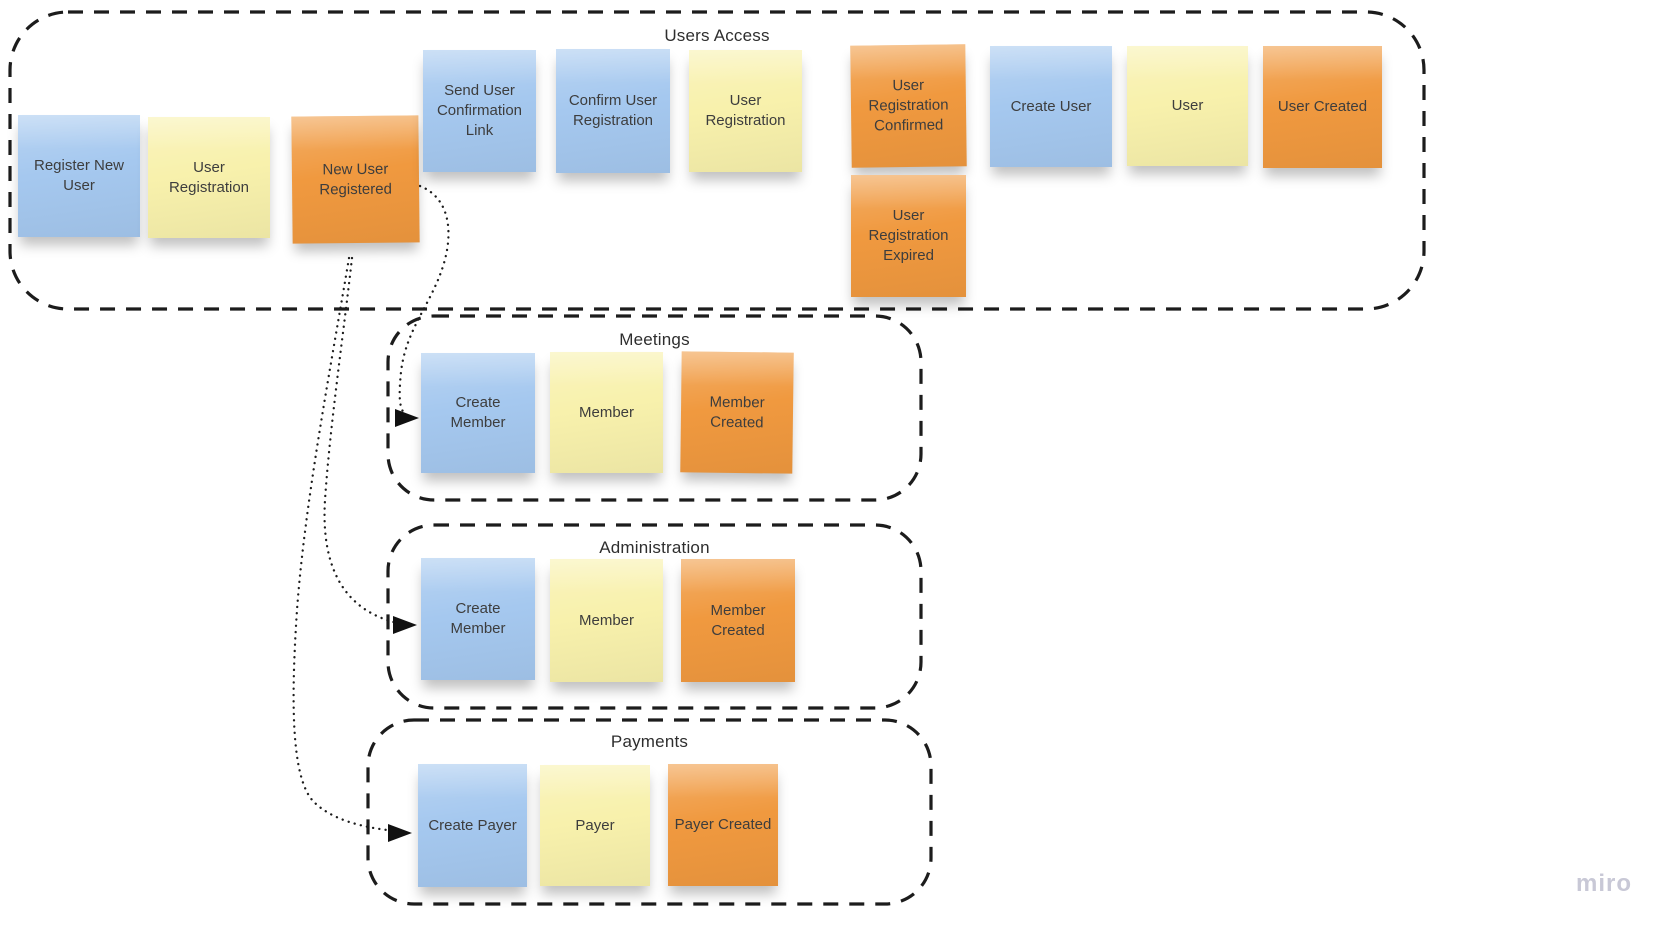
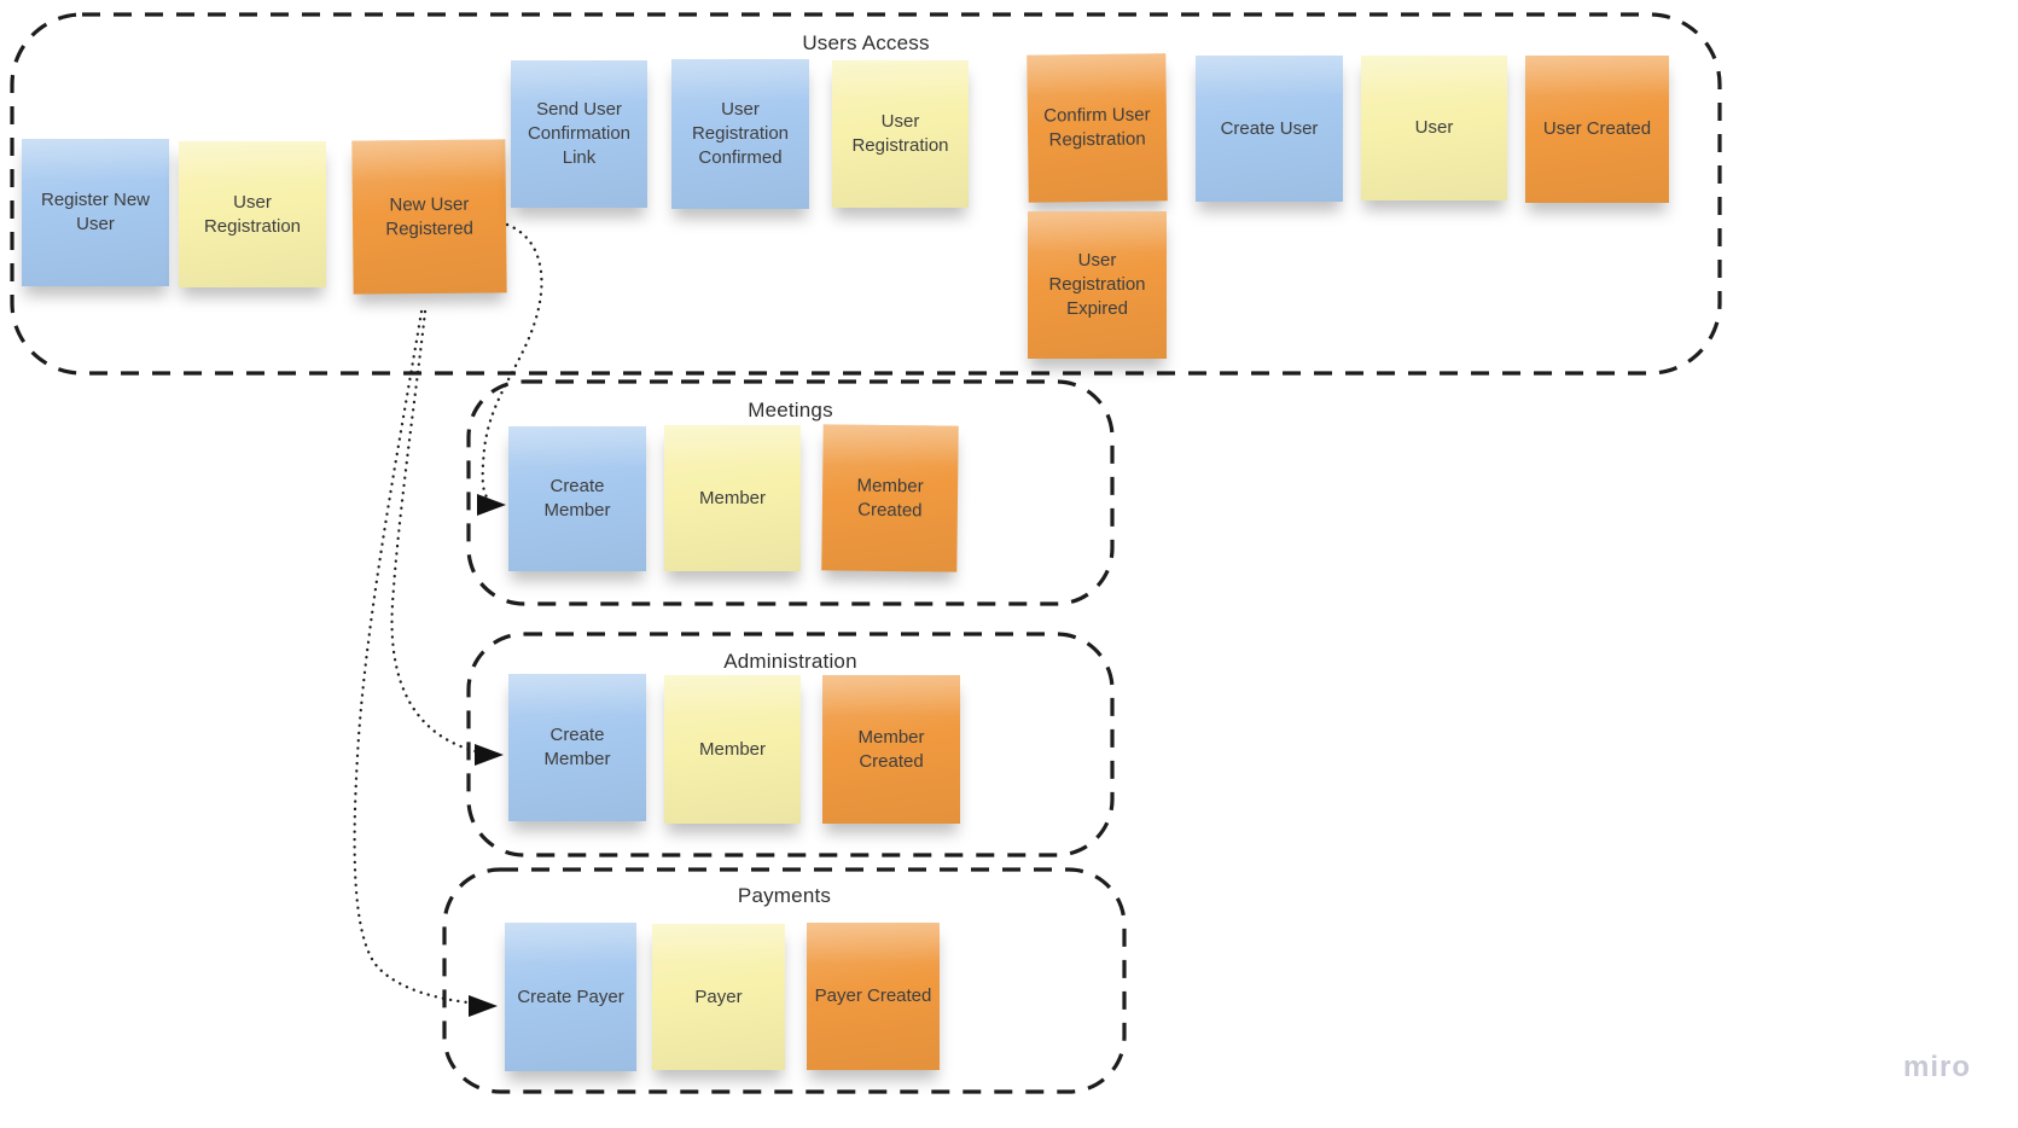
  Users Access
  Meetings
  Administration
  Payments
  Register New User
  User Registration
  New User Registered
  Send User Confirmation Link
- Confirm User Registration
+ User Registration Confirmed
  User Registration
- User Registration Confirmed
+ Confirm User Registration
  User Registration Expired
  Create User
  User
  User Created
  Create Member
  Member
  Member Created
  Create Member
  Member
  Member Created
  Create Payer
  Payer
  Payer Created
  miro
